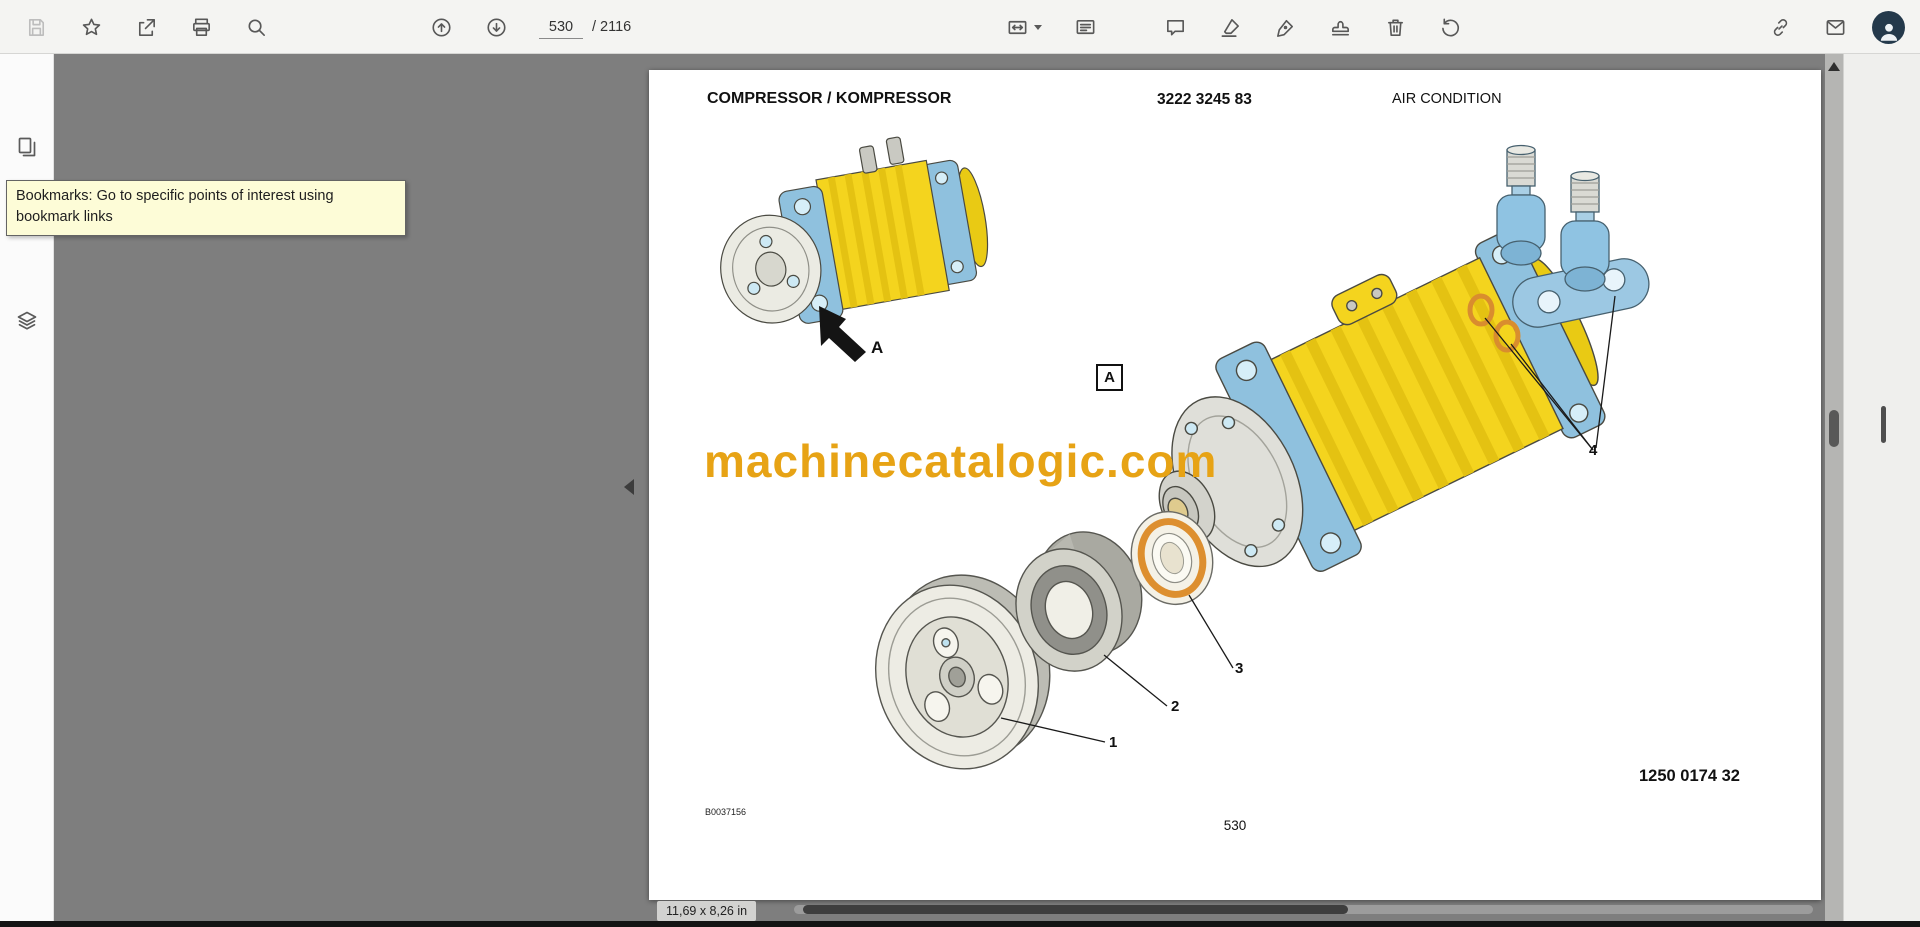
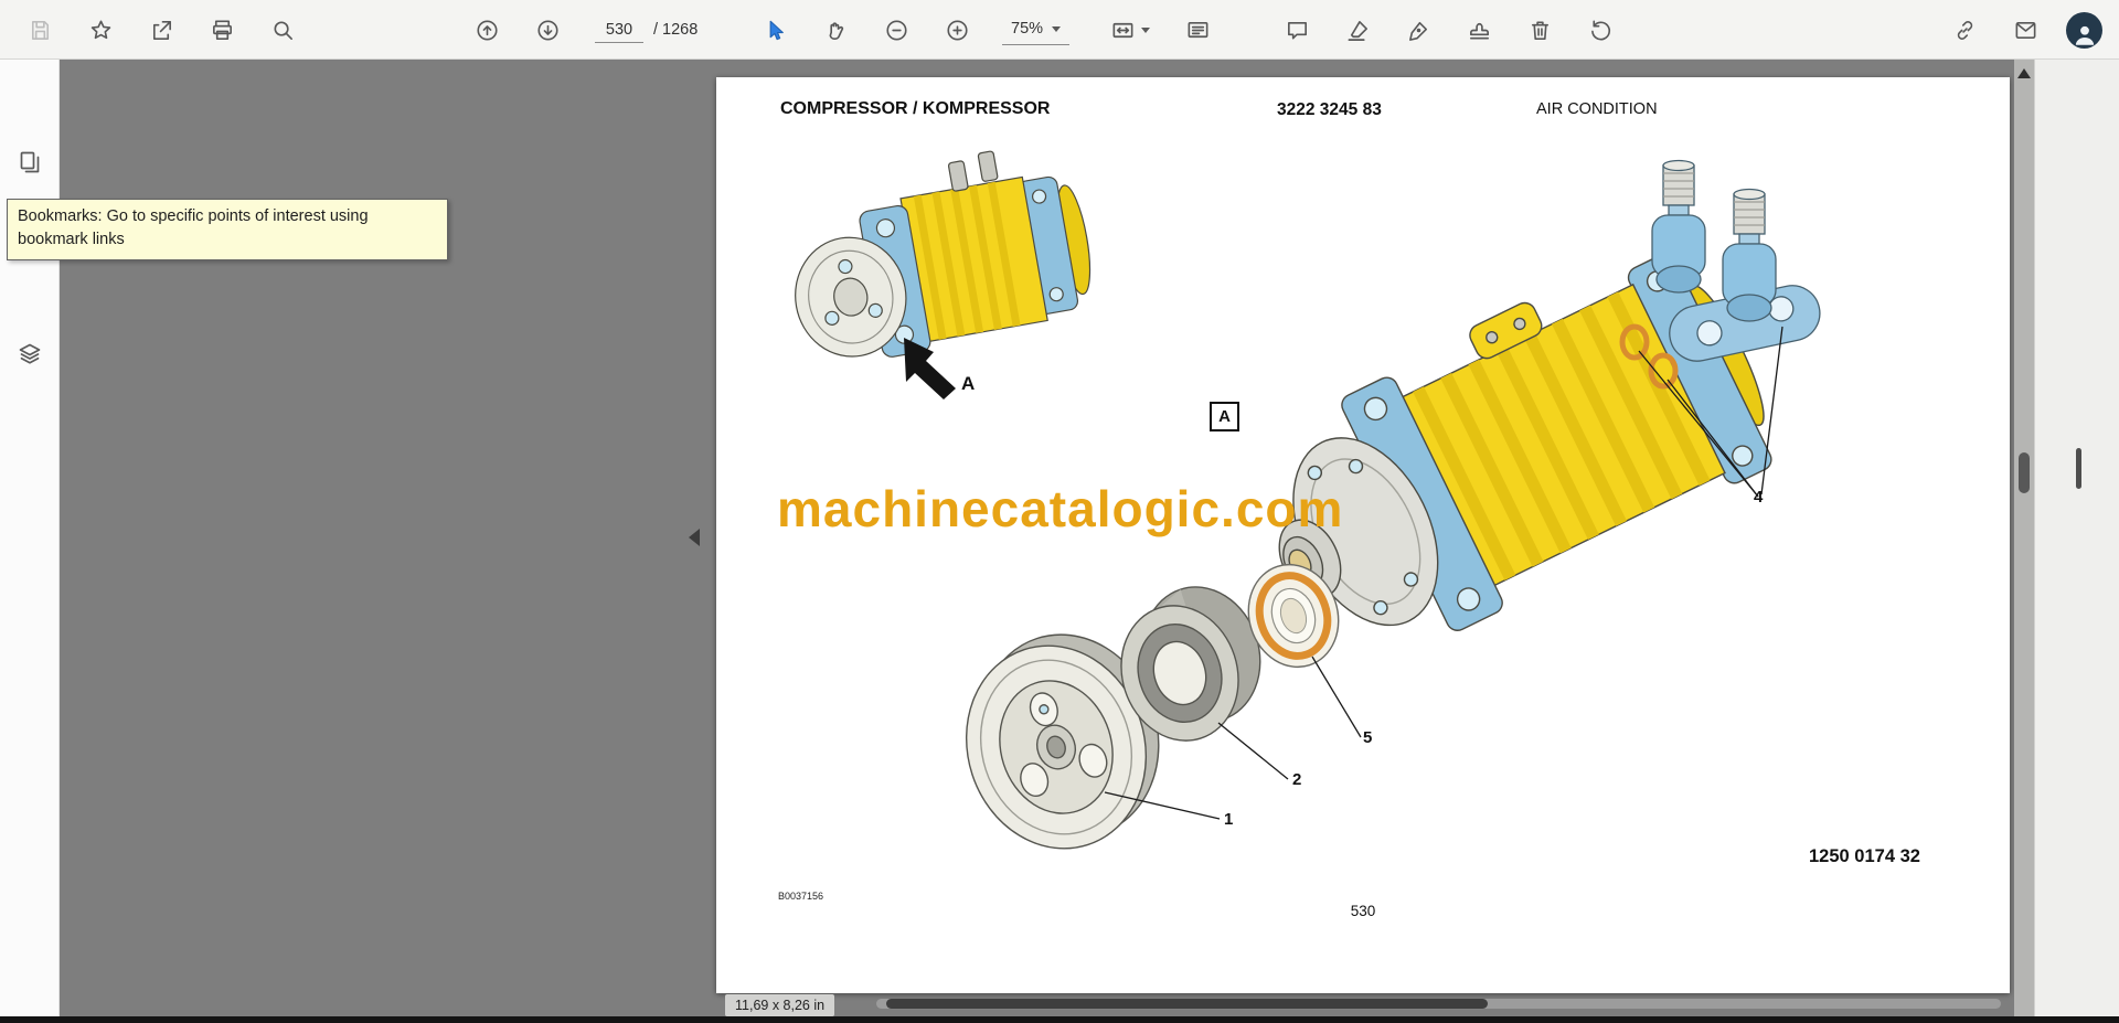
  530
- / 2116
+ / 1268
+ 75%
  Bookmarks: Go to specific points of interest using bookmark links
  COMPRESSOR / KOMPRESSOR
  3222 3245 83
  AIR CONDITION
  machinecatalogic.com
  A
  A
  1
  2
- 3
+ 5
  4
  1250 0174 32
  B0037156
  530
  11,69 x 8,26 in
